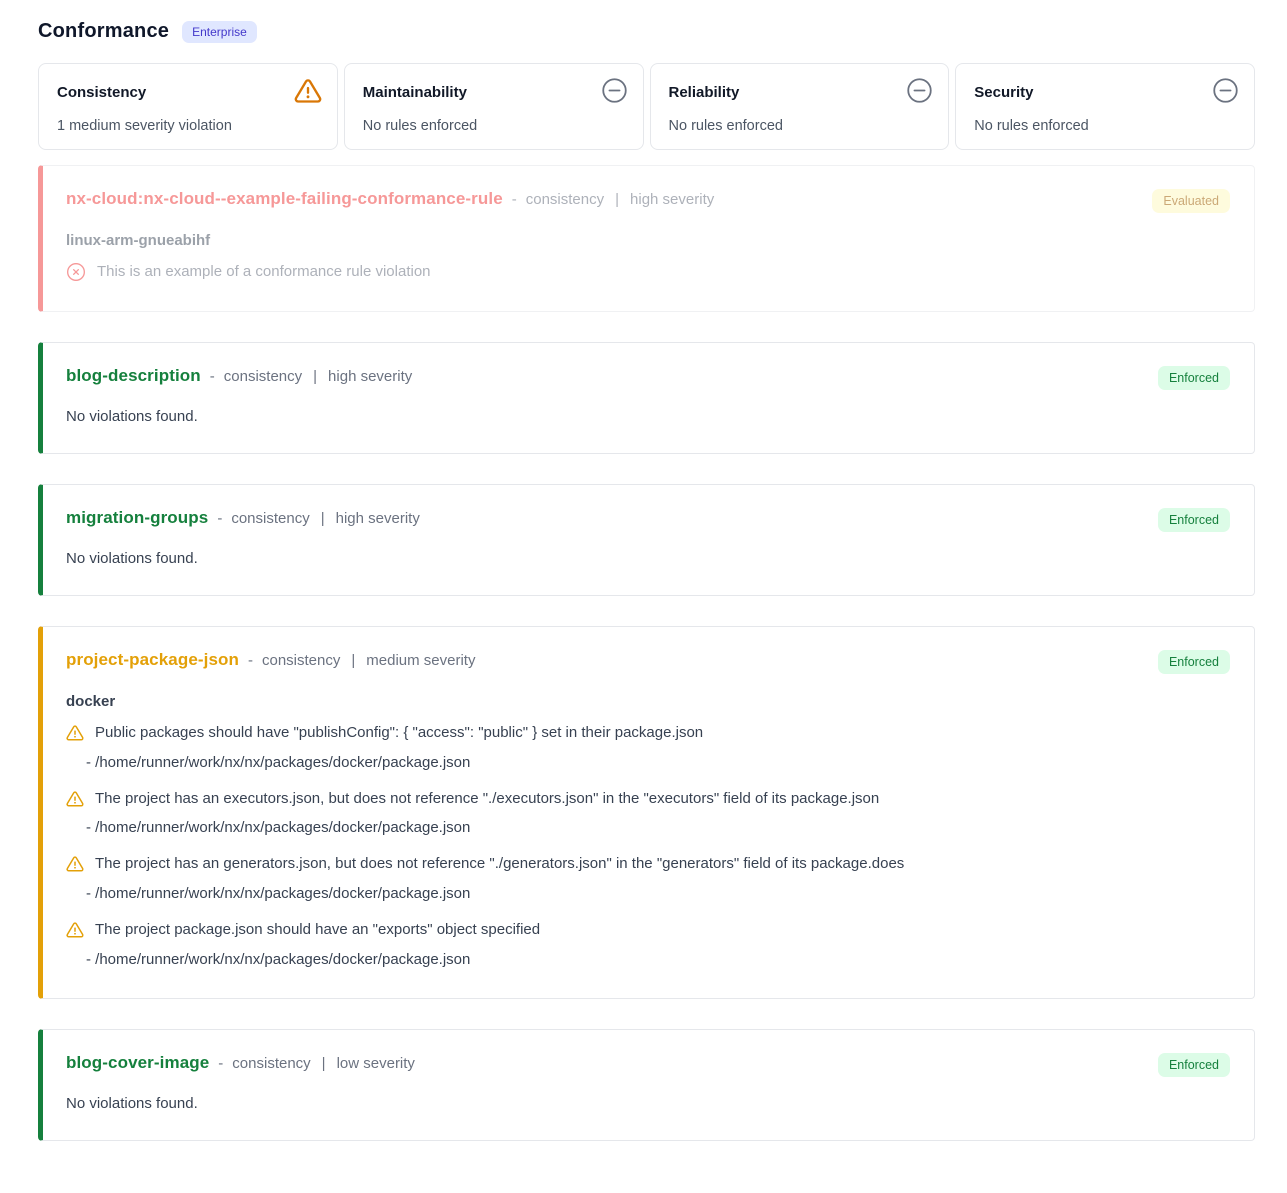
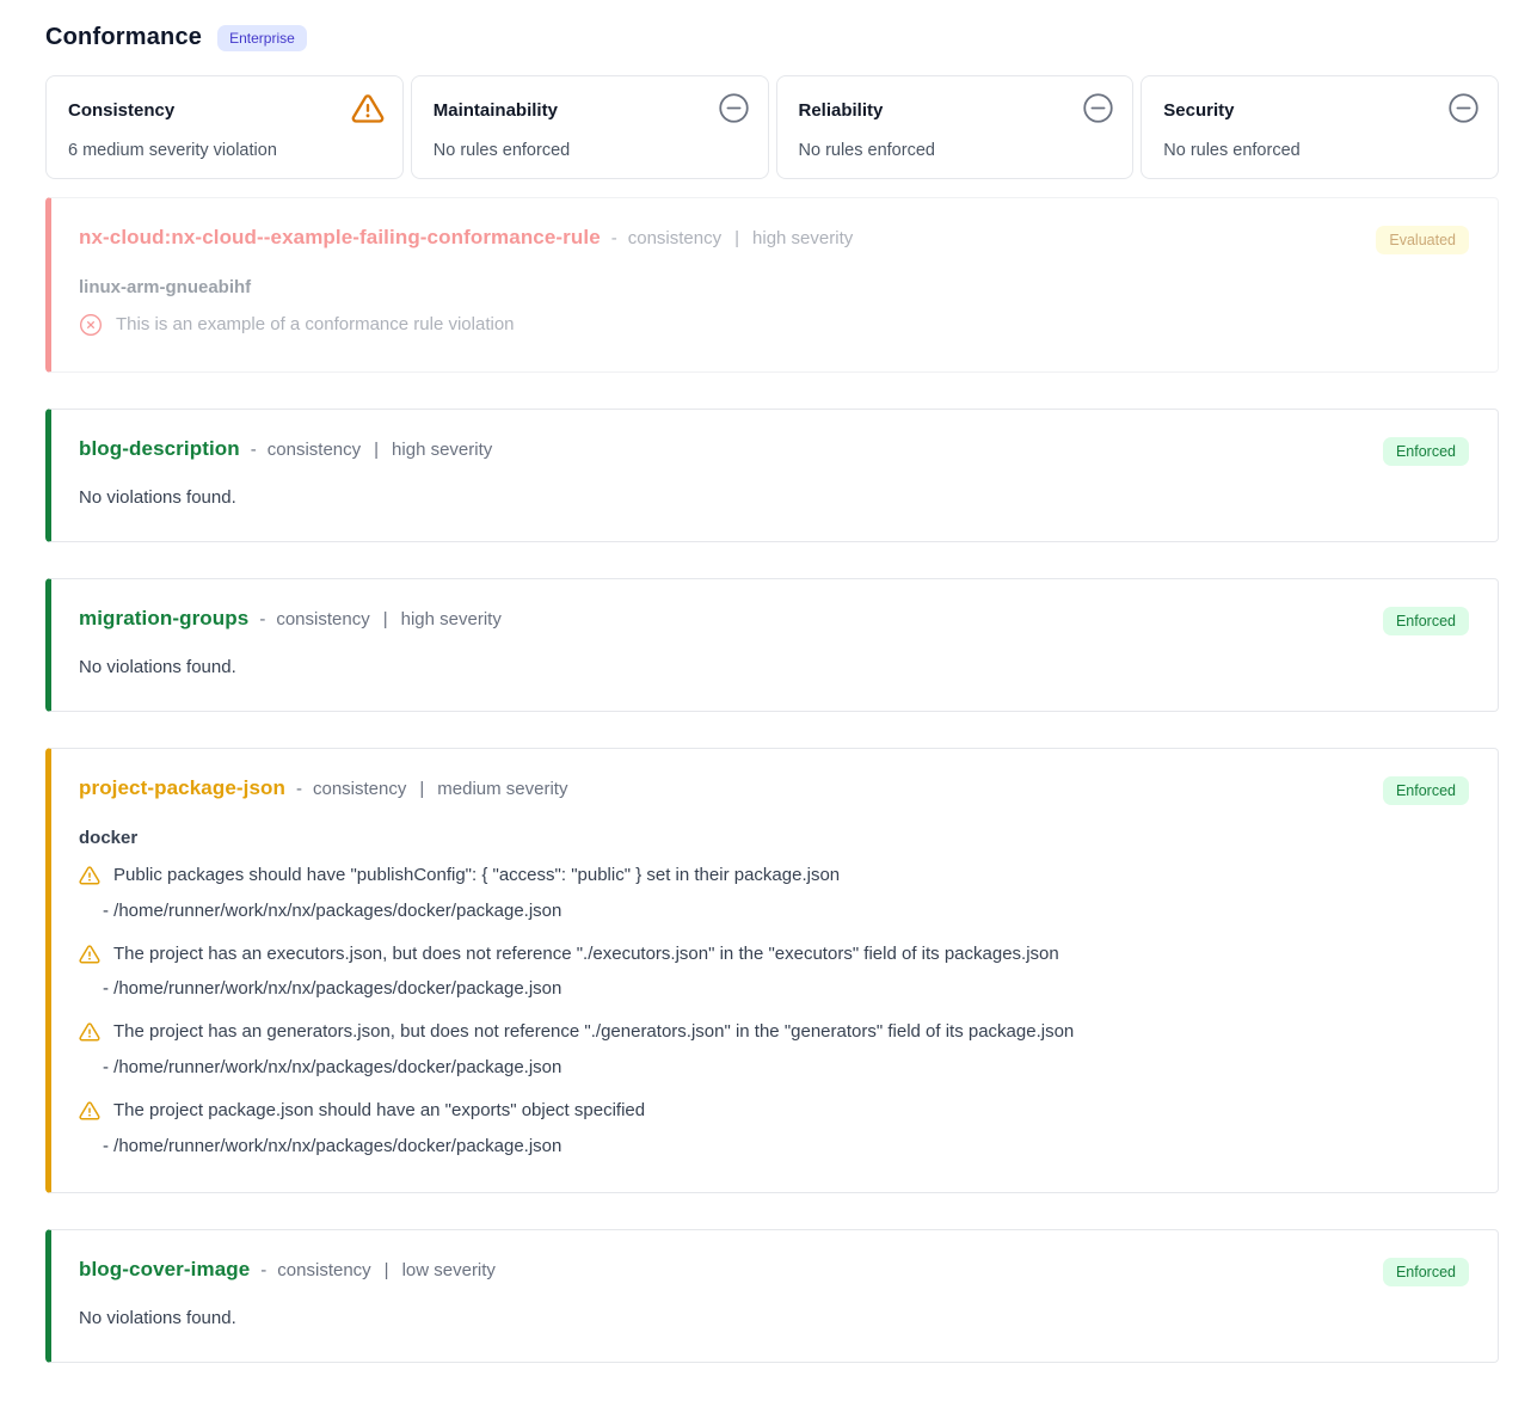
  Conformance
  Enterprise
  Consistency
- 1 medium severity violation
+ 6 medium severity violation
  Maintainability
  No rules enforced
  Reliability
  No rules enforced
  Security
  No rules enforced
  nx-cloud:nx-cloud--example-failing-conformance-rule
  -
  consistency
  |
  high severity
  Evaluated
  linux-arm-gnueabihf
  This is an example of a conformance rule violation
  blog-description
  -
  consistency
  |
  high severity
  Enforced
  No violations found.
  migration-groups
  -
  consistency
  |
  high severity
  Enforced
  No violations found.
  project-package-json
  -
  consistency
  |
  medium severity
  Enforced
  docker
  Public packages should have "publishConfig": { "access": "public" } set in their package.json
  - /home/runner/work/nx/nx/packages/docker/package.json
- The project has an executors.json, but does not reference "./executors.json" in the "executors" field of its package.json
+ The project has an executors.json, but does not reference "./executors.json" in the "executors" field of its packages.json
  - /home/runner/work/nx/nx/packages/docker/package.json
- The project has an generators.json, but does not reference "./generators.json" in the "generators" field of its package.does
+ The project has an generators.json, but does not reference "./generators.json" in the "generators" field of its package.json
  - /home/runner/work/nx/nx/packages/docker/package.json
  The project package.json should have an "exports" object specified
  - /home/runner/work/nx/nx/packages/docker/package.json
  blog-cover-image
  -
  consistency
  |
  low severity
  Enforced
  No violations found.
